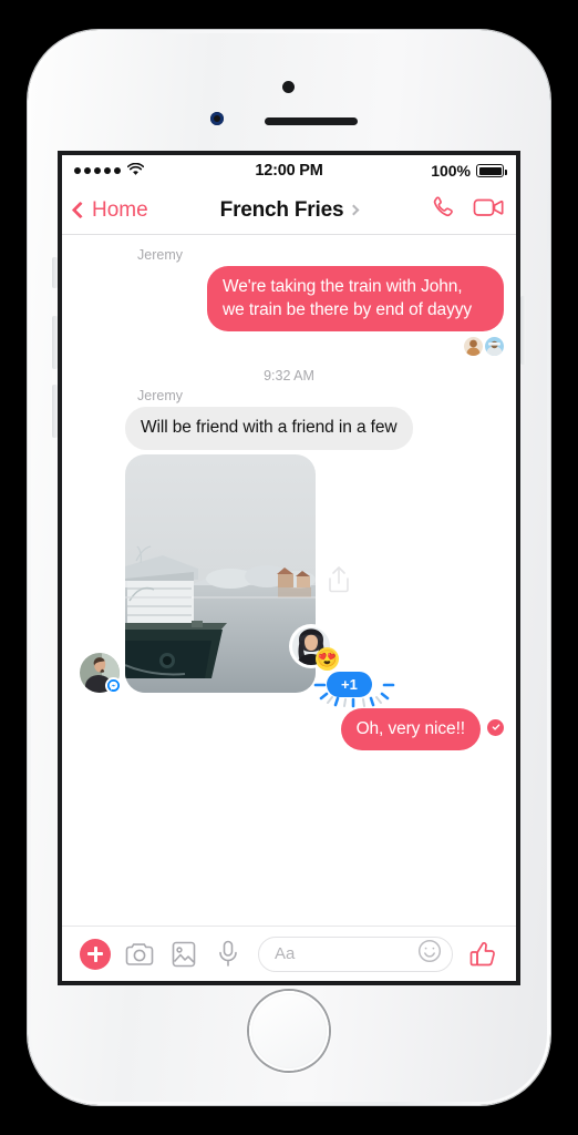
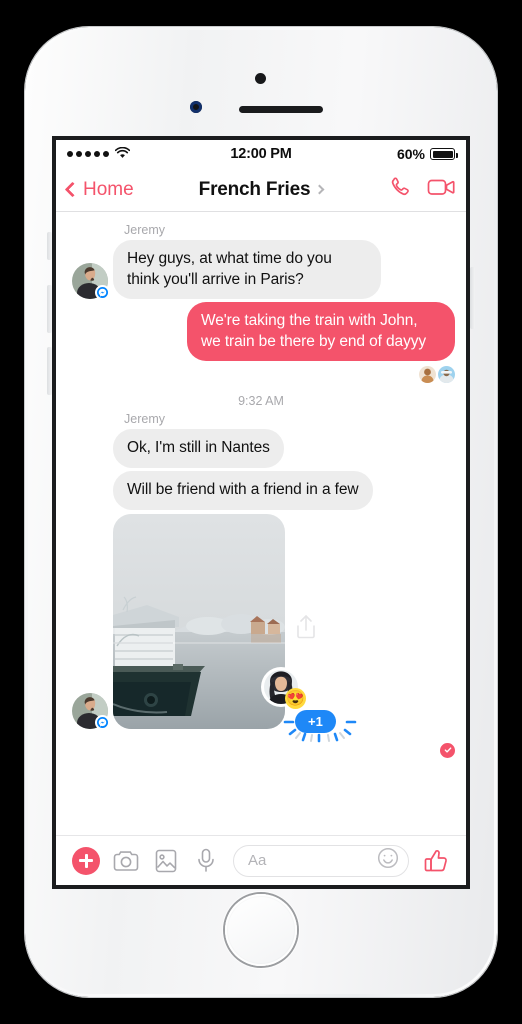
  12:00 PM
- 100%
+ 60%
  Home
  French Fries
  Jeremy
+ Hey guys, at what time do you think you'll arrive in Paris?
  We're taking the train with John, we train be there by end of dayyy
  9:32 AM
  Jeremy
+ Ok, I'm still in Nantes
  Will be friend with a friend in a few
  😍
  +1
- Oh, very nice!!
  Aa
